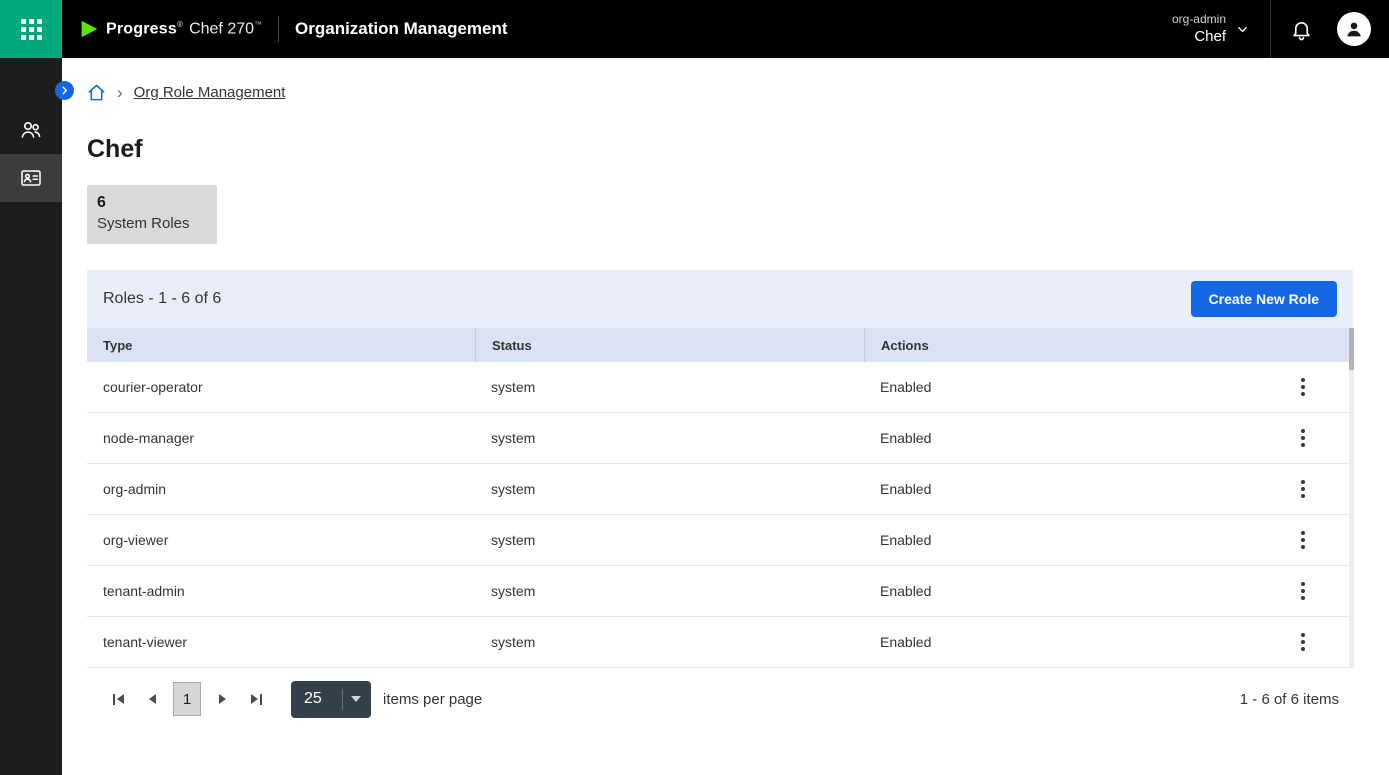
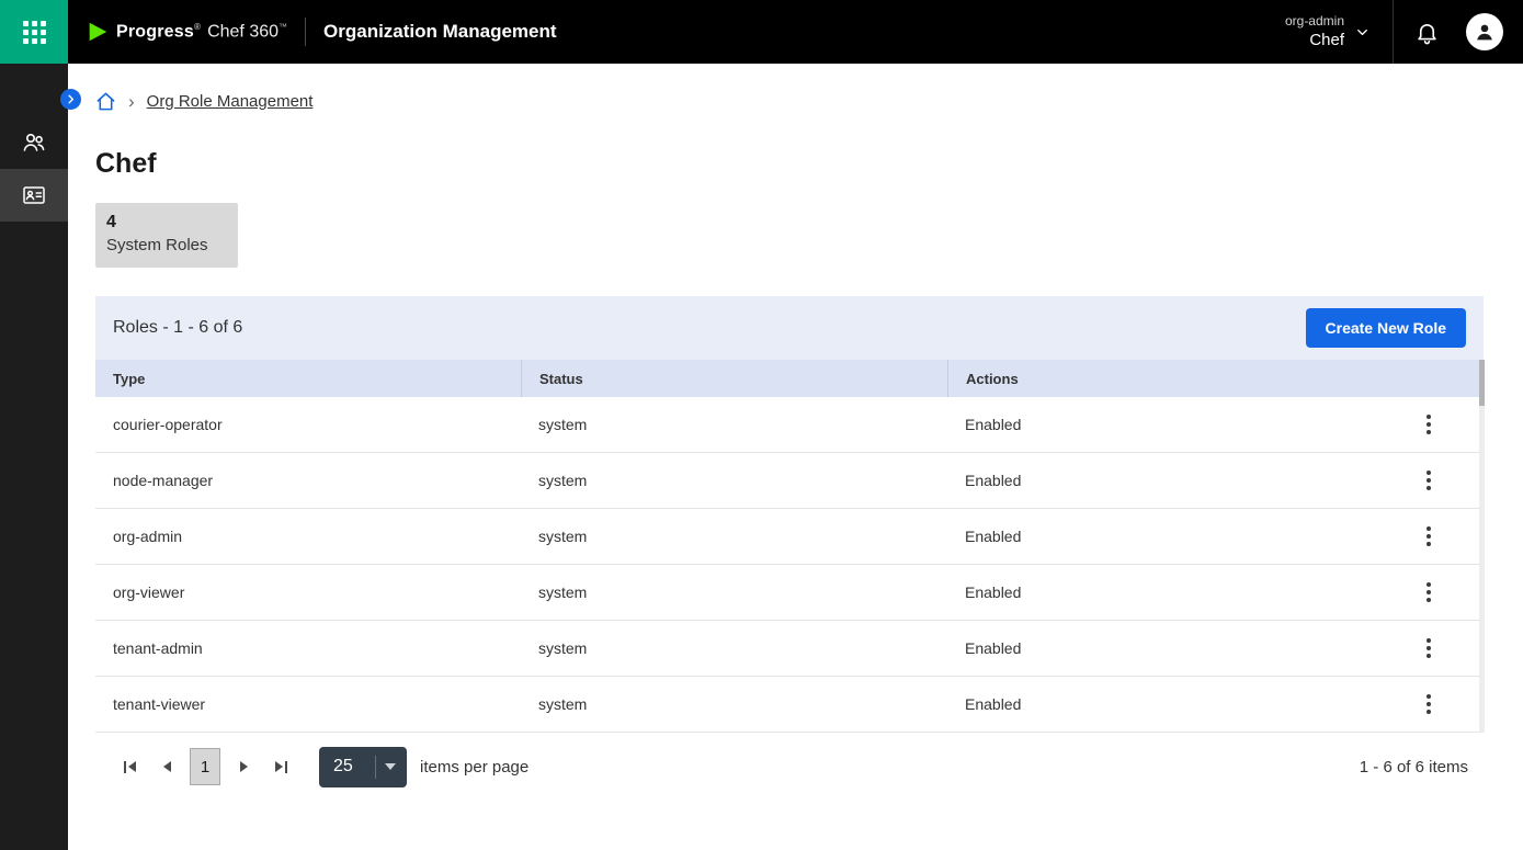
  Progress®
- Chef 270™
+ Chef 360™
  Organization Management
  org-admin
  Chef
  ›
  Org Role Management
  Chef
- 6
+ 4
  System Roles
  Roles - 1 - 6 of 6
  Create New Role
  Type
  Status
  Actions
  courier-operator
  system
  Enabled
  node-manager
  system
  Enabled
  org-admin
  system
  Enabled
  org-viewer
  system
  Enabled
  tenant-admin
  system
  Enabled
  tenant-viewer
  system
  Enabled
  1
  25
  items per page
  1 - 6 of 6 items
